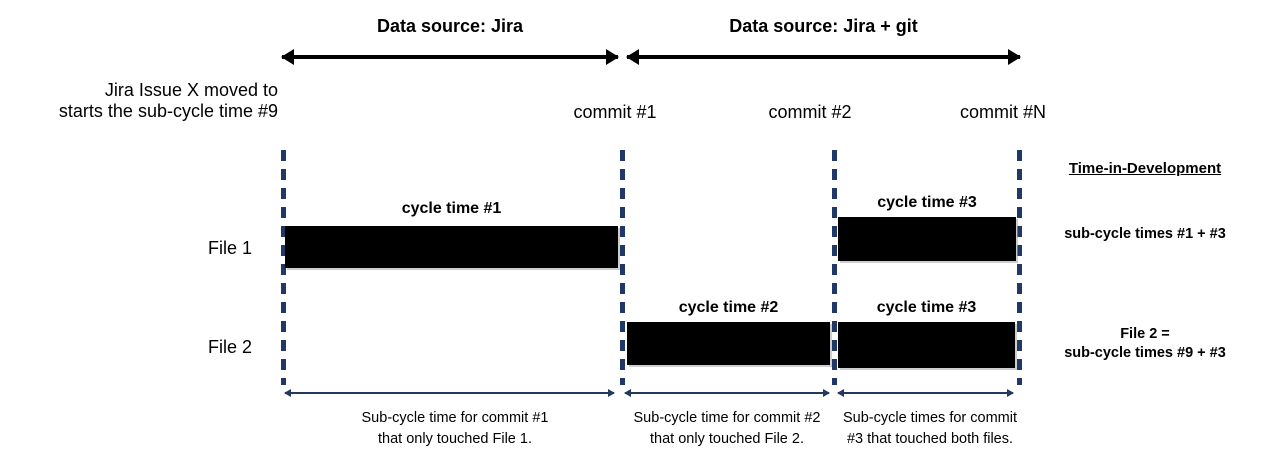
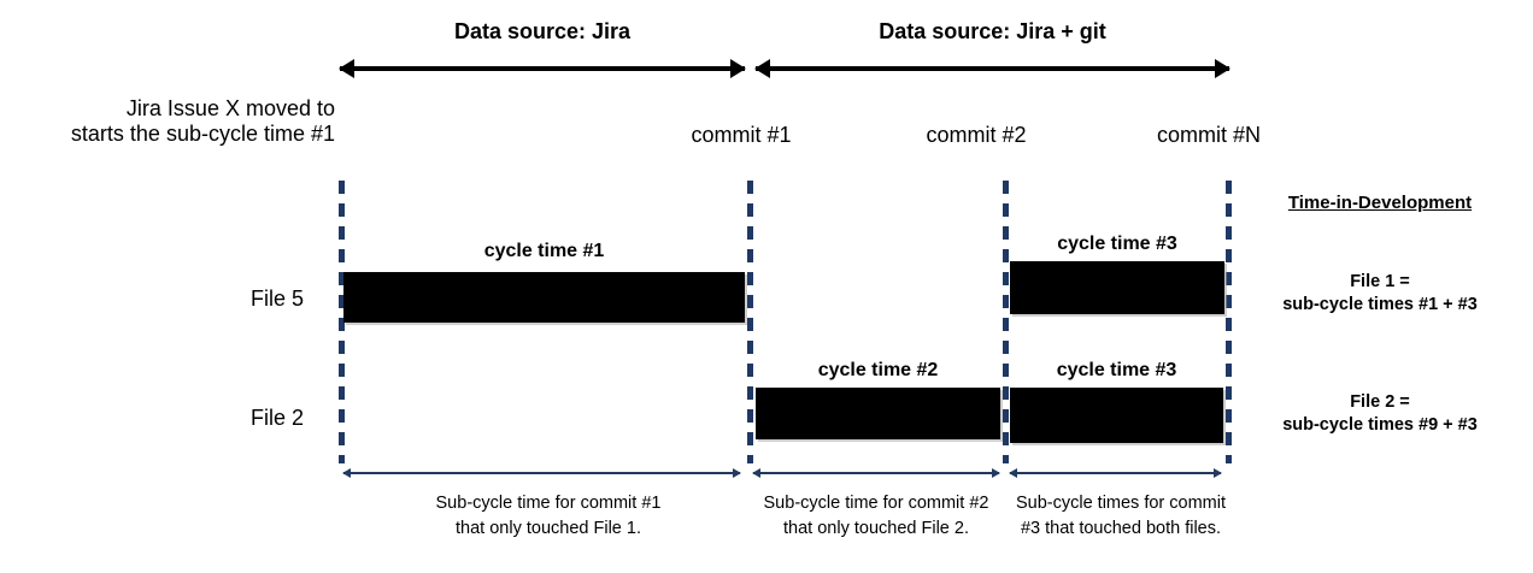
  Data source: Jira
  Data source: Jira + git
  Jira Issue X moved to
- starts the sub-cycle time #9
+ starts the sub-cycle time #1
  commit #1
  commit #2
  commit #N
- File 1
+ File 5
  File 2
  cycle time #1
  cycle time #3
  cycle time #2
  cycle time #3
  Time-in-Development
+ File 1 =
  sub-cycle times #1 + #3
  File 2 =
  sub-cycle times #9 + #3
  Sub-cycle time for commit #1
  that only touched File 1.
  Sub-cycle time for commit #2
  that only touched File 2.
  Sub-cycle times for commit
  #3 that touched both files.
